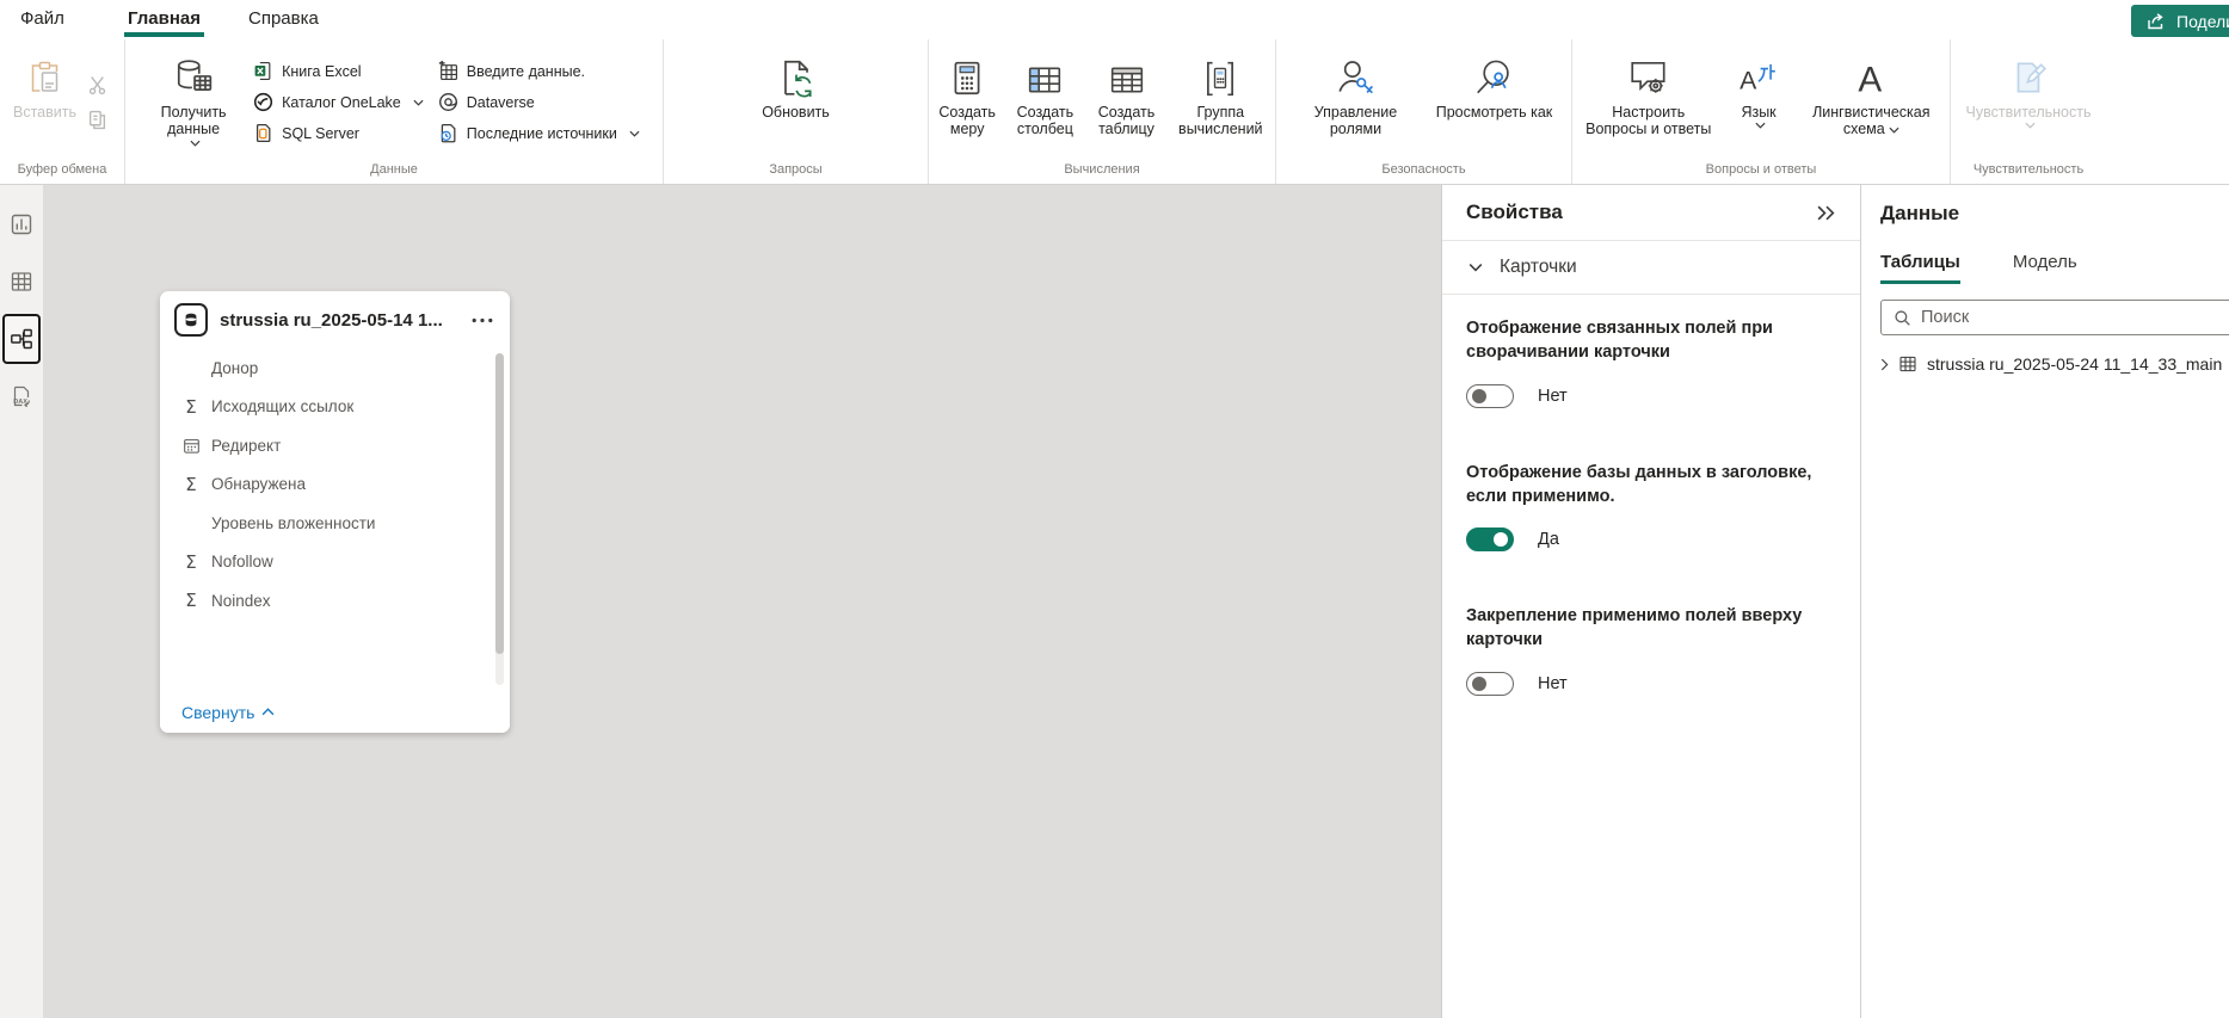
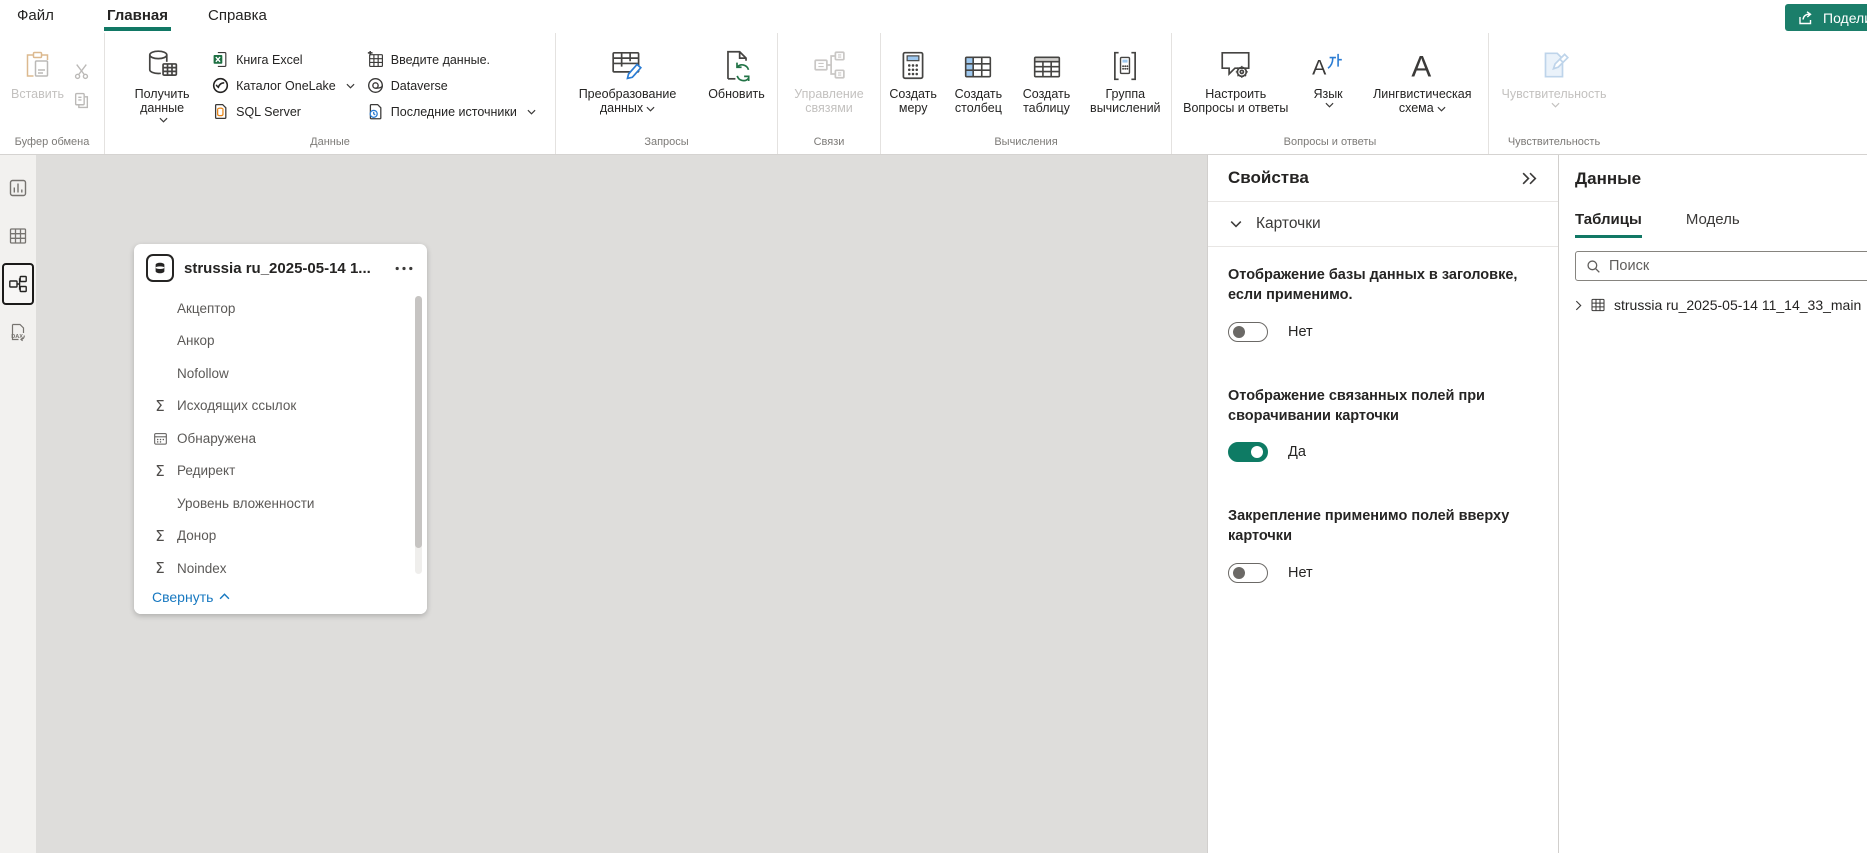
  Файл
  Главная
  Справка
  Вставить
  Буфер обмена
  Получить данные
  Книга Excel
  Каталог OneLake
  SQL Server
  Введите данные.
  Dataverse
  Последние источники
  Данные
+ Преобразование данных
  Обновить
  Запросы
+ Управление связями
+ Связи
  Создать меру
  Создать столбец
  Создать таблицу
  Группа вычислений
  Вычисления
- Управление ролями
- Просмотреть как
- Безопасность
  Настроить Вопросы и ответы
  A
  Язык
  A
  Лингвистическая схема
  Вопросы и ответы
  Чувствительность
  Чувствительность
  strussia ru_2025-05-14 1...
+ Акцептор
+ Анкор
- Донор
+ Nofollow
  Σ
  Исходящих ссылок
- Редирект
+ Обнаружена
  Σ
- Обнаружена
+ Редирект
  Уровень вложенности
  Σ
- Nofollow
+ Донор
  Σ
  Noindex
  Свернуть
  Свойства
  Карточки
- Отображение связанных полей при сворачивании карточки
+ Отображение базы данных в заголовке, если применимо.
  Нет
- Отображение базы данных в заголовке, если применимо.
+ Отображение связанных полей при сворачивании карточки
  Да
  Закрепление применимо полей вверху карточки
  Нет
  Данные
  Таблицы
  Модель
  Поиск
- strussia ru_2025-05-24 11_14_33_main
+ strussia ru_2025-05-14 11_14_33_main
